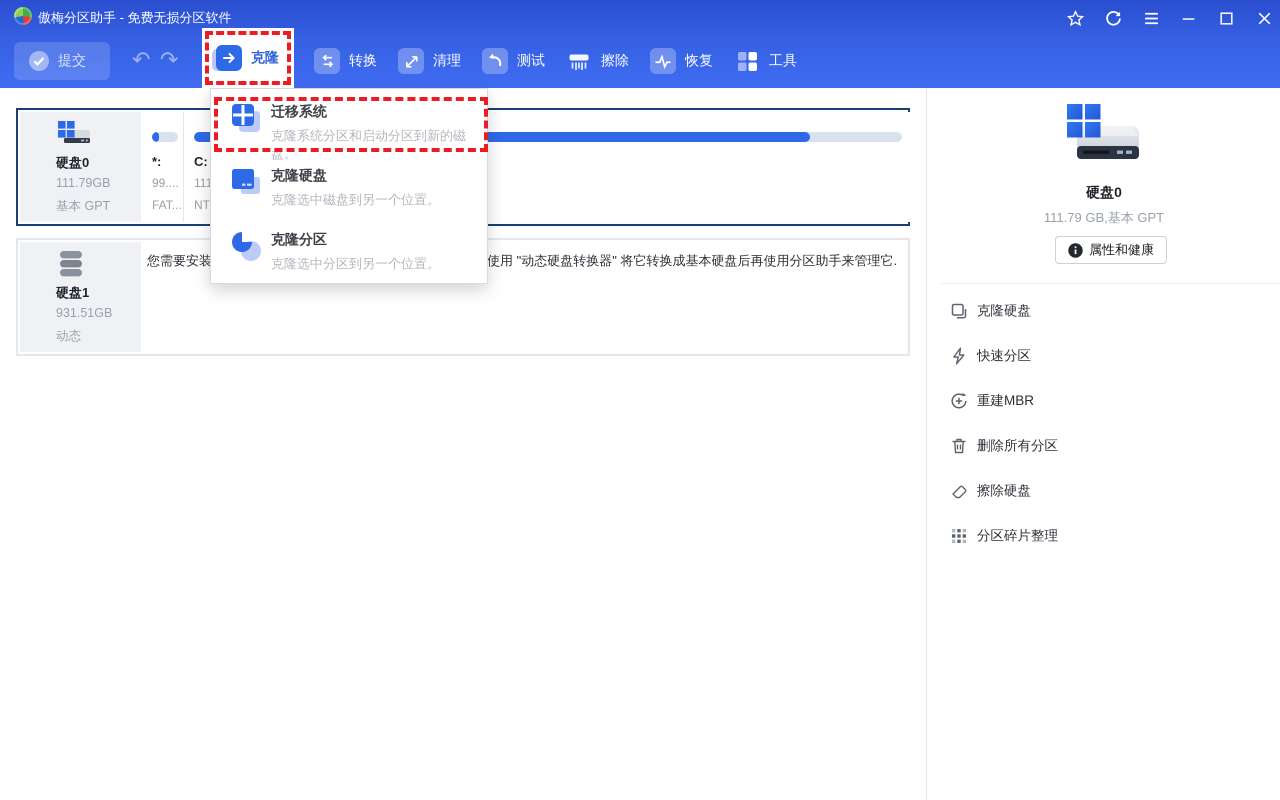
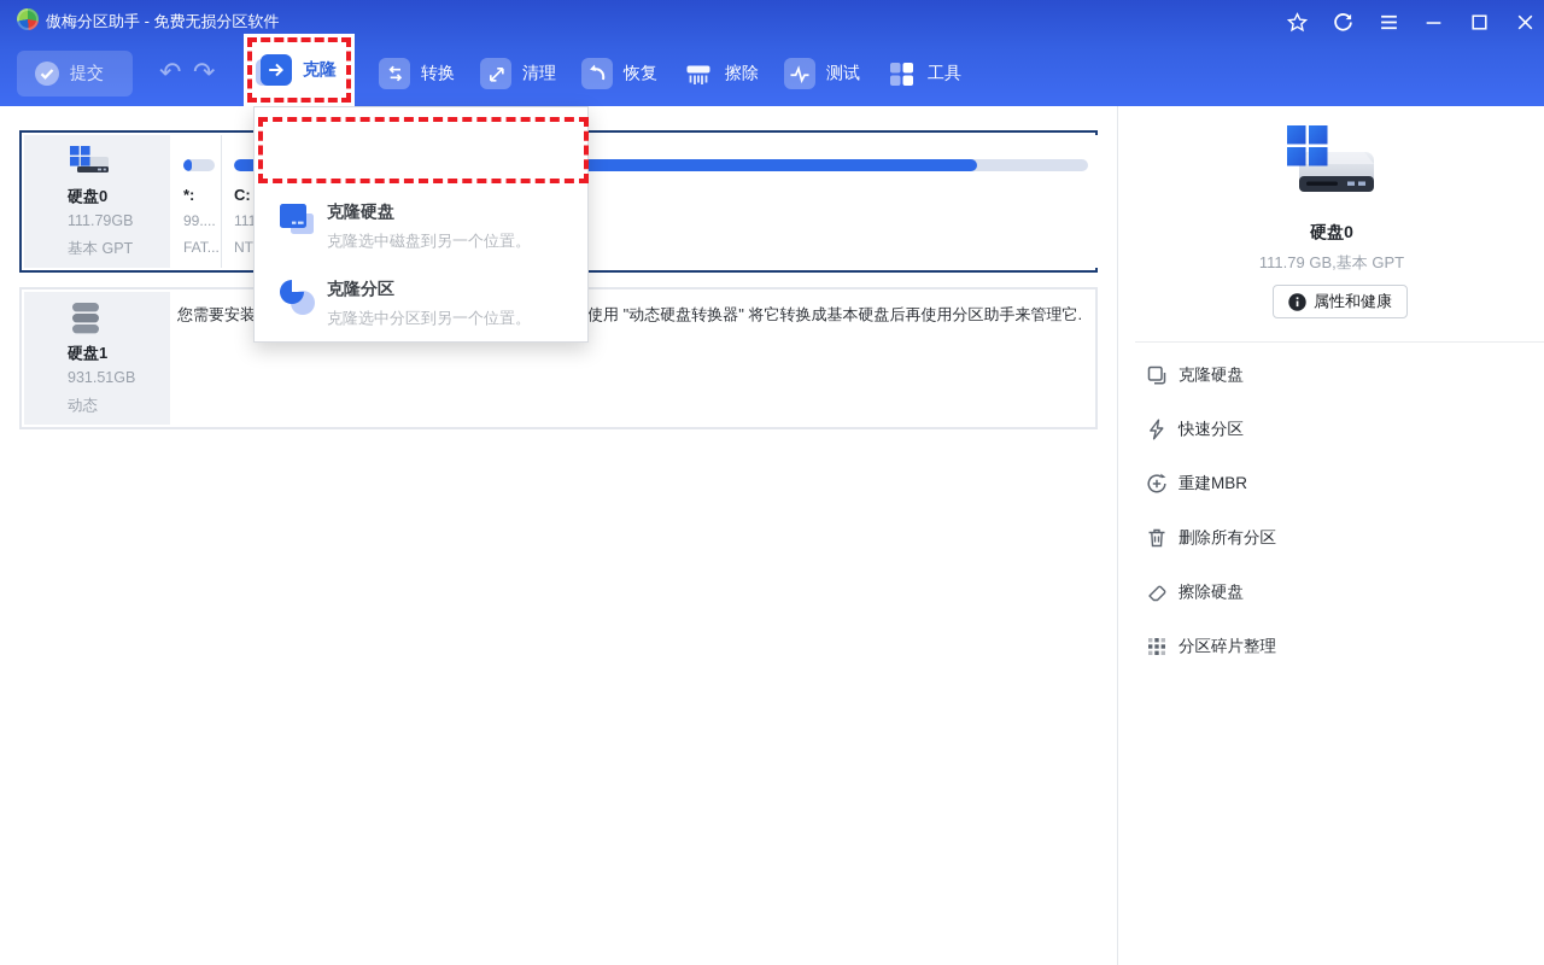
  傲梅分区助手 - 免费无损分区软件
  提交
  ↶
  ↷
  转换
  清理
- 测试
+ 恢复
  擦除
- 恢复
+ 测试
  工具
  硬盘0
  111.79GB
  基本 GPT
  *:
  99....
  FAT...
  C:
  111
  NT
  硬盘1
  931.51GB
  动态
  您需要安装
  使用 "动态硬盘转换器" 将它转换成基本硬盘后再使用分区助手来管理它.
- 迁移系统
- 克隆系统分区和启动分区到新的磁盘。
  克隆硬盘
  克隆选中磁盘到另一个位置。
  克隆分区
  克隆选中分区到另一个位置。
  克隆
  硬盘0
  111.79 GB,基本 GPT
  属性和健康
  克隆硬盘
  快速分区
  重建MBR
  删除所有分区
  擦除硬盘
  分区碎片整理
